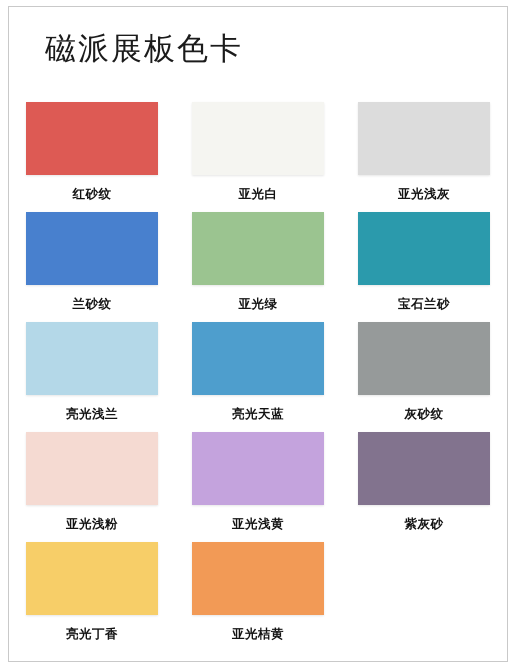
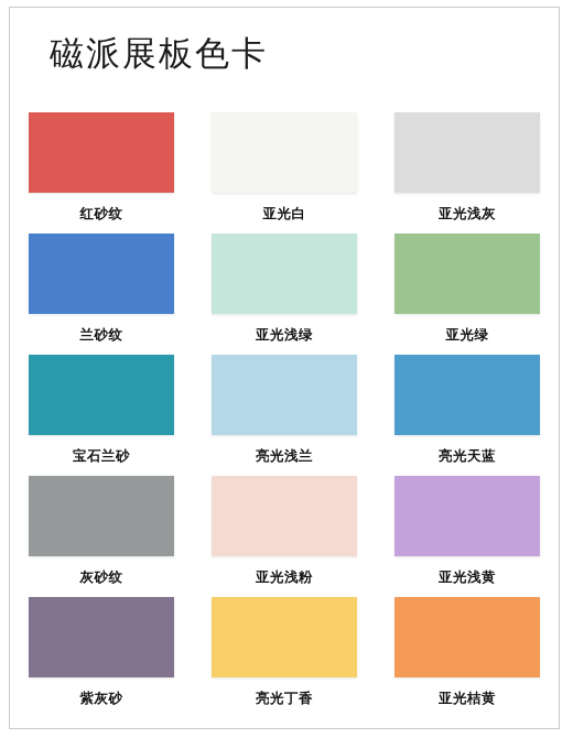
  磁派展板色卡
  红砂纹
  亚光白
  亚光浅灰
  兰砂纹
+ 亚光浅绿
  亚光绿
  宝石兰砂
  亮光浅兰
  亮光天蓝
  灰砂纹
  亚光浅粉
  亚光浅黄
  紫灰砂
  亮光丁香
  亚光桔黄
